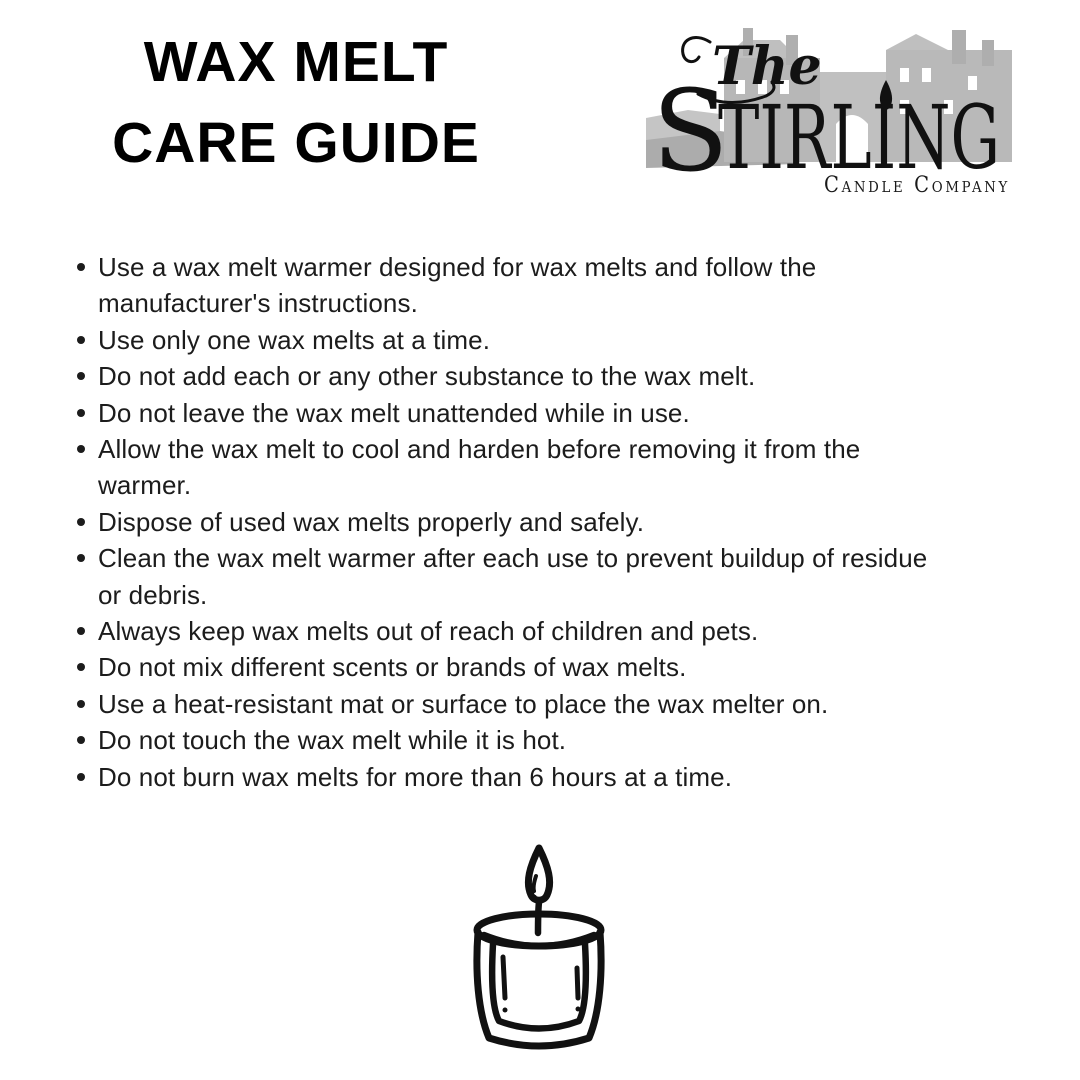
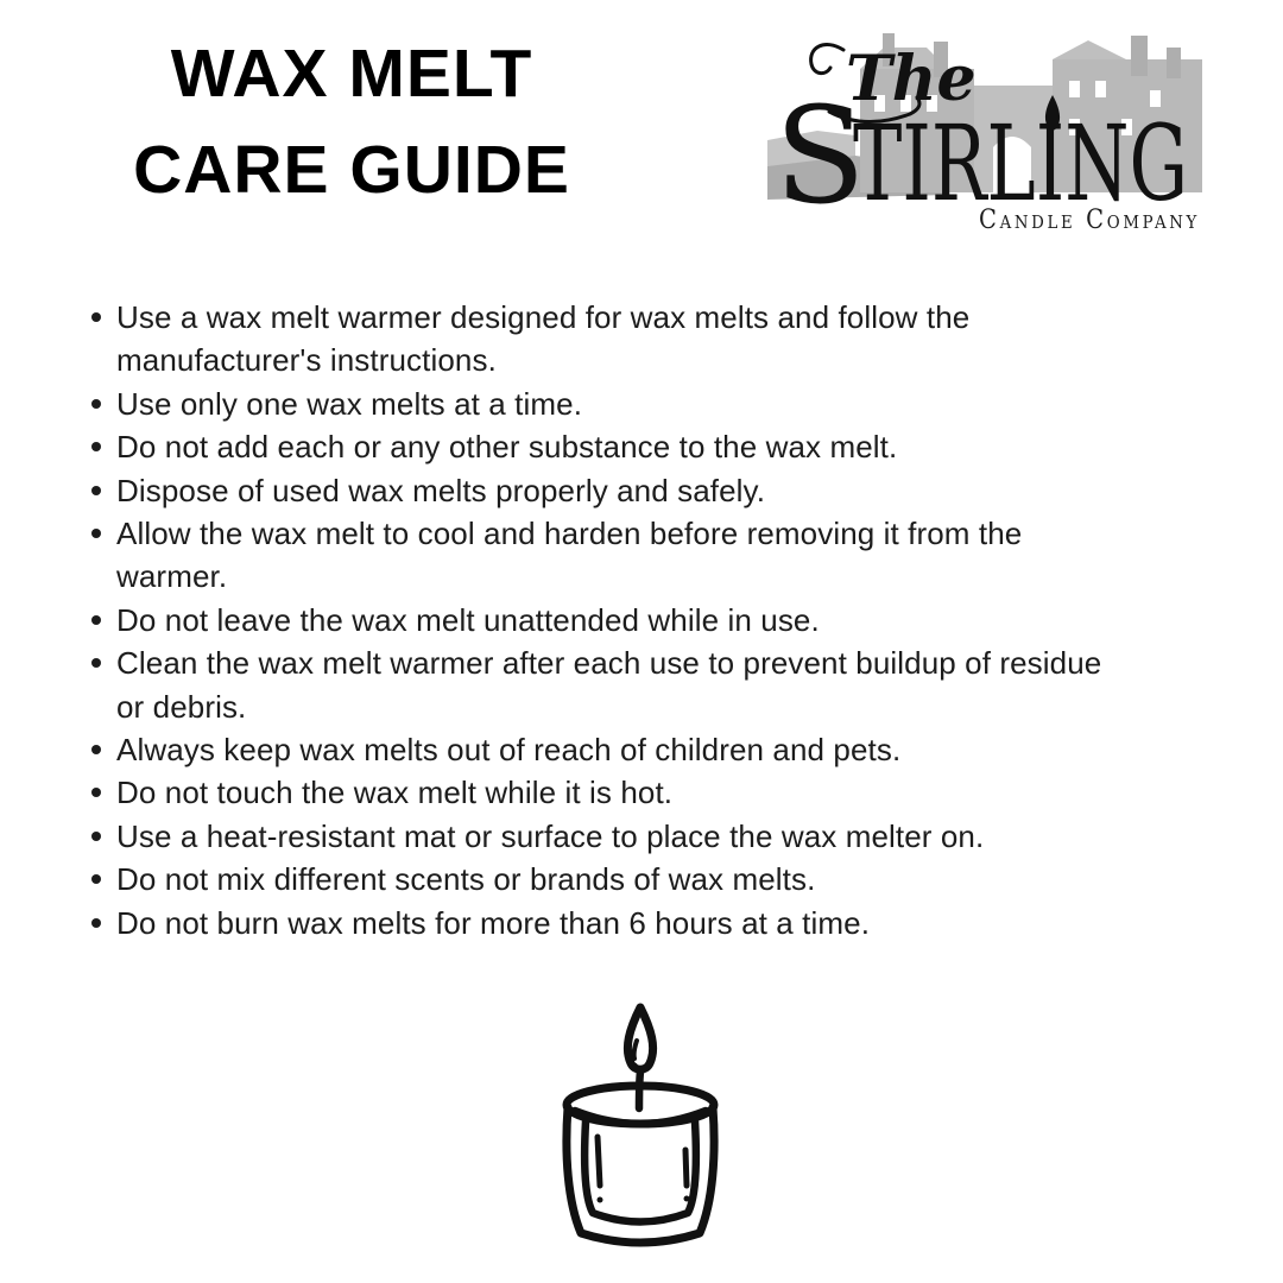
  WAX MELT
  CARE GUIDE
  The
  S
  TIRLING
  Candle Company
  Use a wax melt warmer designed for wax melts and follow the
  manufacturer's instructions.
  Use only one wax melts at a time.
  Do not add each or any other substance to the wax melt.
- Do not leave the wax melt unattended while in use.
+ Dispose of used wax melts properly and safely.
  Allow the wax melt to cool and harden before removing it from the
  warmer.
- Dispose of used wax melts properly and safely.
+ Do not leave the wax melt unattended while in use.
  Clean the wax melt warmer after each use to prevent buildup of residue
  or debris.
  Always keep wax melts out of reach of children and pets.
- Do not mix different scents or brands of wax melts.
+ Do not touch the wax melt while it is hot.
  Use a heat-resistant mat or surface to place the wax melter on.
- Do not touch the wax melt while it is hot.
+ Do not mix different scents or brands of wax melts.
  Do not burn wax melts for more than 6 hours at a time.
